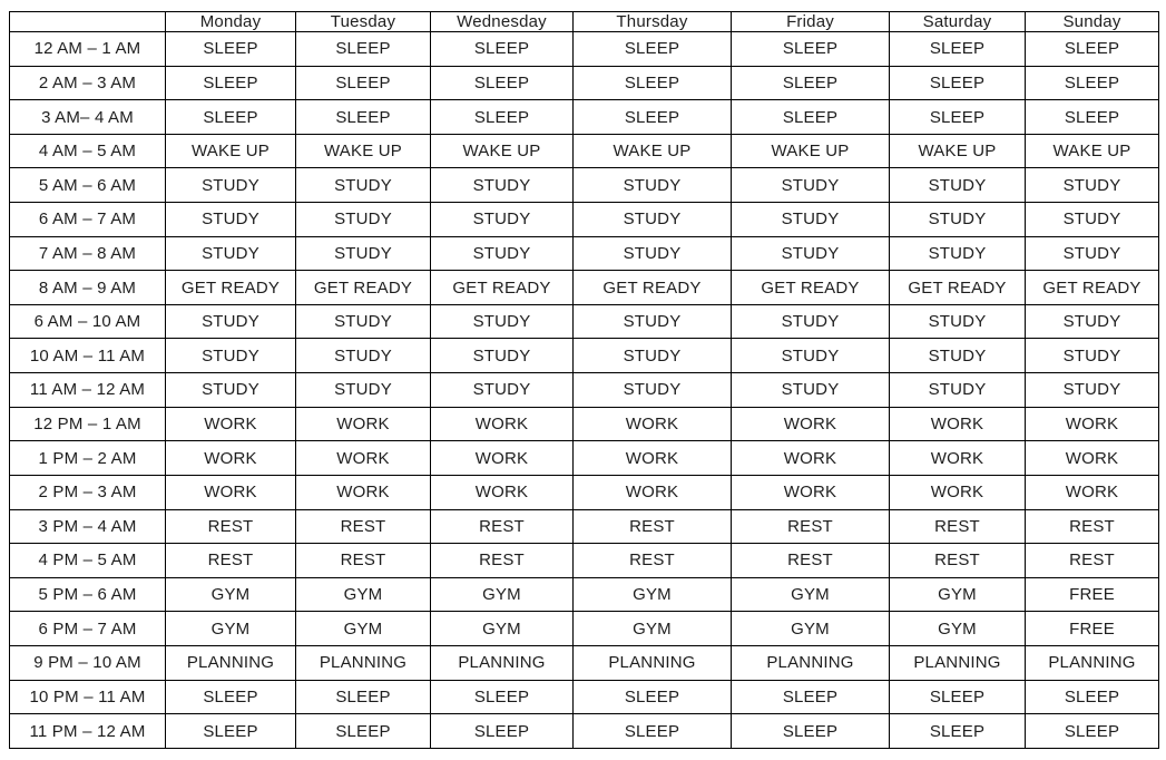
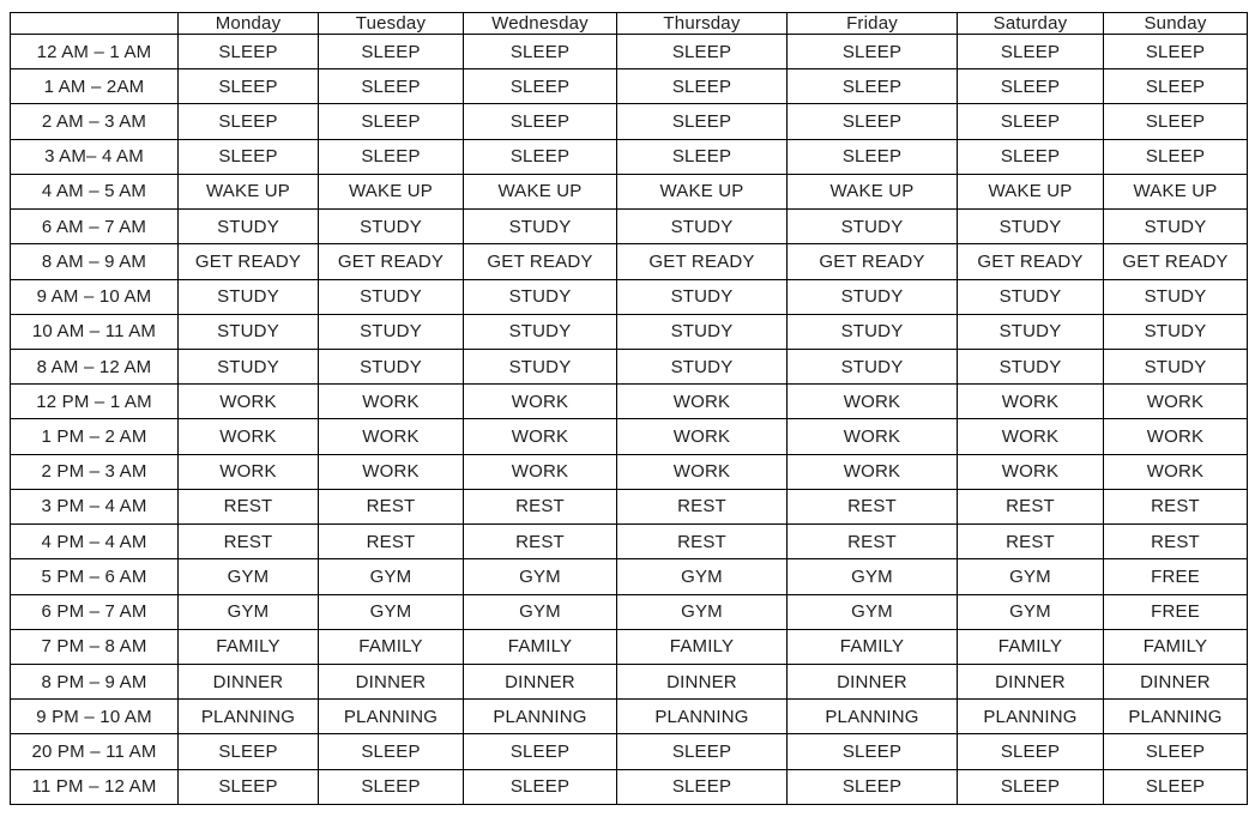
  	Monday	Tuesday	Wednesday	Thursday	Friday	Saturday	Sunday
  12 AM – 1 AM	SLEEP	SLEEP	SLEEP	SLEEP	SLEEP	SLEEP	SLEEP
+ 1 AM – 2AM	SLEEP	SLEEP	SLEEP	SLEEP	SLEEP	SLEEP	SLEEP
  2 AM – 3 AM	SLEEP	SLEEP	SLEEP	SLEEP	SLEEP	SLEEP	SLEEP
  3 AM– 4 AM	SLEEP	SLEEP	SLEEP	SLEEP	SLEEP	SLEEP	SLEEP
  4 AM – 5 AM	WAKE UP	WAKE UP	WAKE UP	WAKE UP	WAKE UP	WAKE UP	WAKE UP
- 5 AM – 6 AM	STUDY	STUDY	STUDY	STUDY	STUDY	STUDY	STUDY
  6 AM – 7 AM	STUDY	STUDY	STUDY	STUDY	STUDY	STUDY	STUDY
- 7 AM – 8 AM	STUDY	STUDY	STUDY	STUDY	STUDY	STUDY	STUDY
  8 AM – 9 AM	GET READY	GET READY	GET READY	GET READY	GET READY	GET READY	GET READY
- 6 AM – 10 AM	STUDY	STUDY	STUDY	STUDY	STUDY	STUDY	STUDY
+ 9 AM – 10 AM	STUDY	STUDY	STUDY	STUDY	STUDY	STUDY	STUDY
  10 AM – 11 AM	STUDY	STUDY	STUDY	STUDY	STUDY	STUDY	STUDY
- 11 AM – 12 AM	STUDY	STUDY	STUDY	STUDY	STUDY	STUDY	STUDY
+ 8 AM – 12 AM	STUDY	STUDY	STUDY	STUDY	STUDY	STUDY	STUDY
  12 PM – 1 AM	WORK	WORK	WORK	WORK	WORK	WORK	WORK
  1 PM – 2 AM	WORK	WORK	WORK	WORK	WORK	WORK	WORK
  2 PM – 3 AM	WORK	WORK	WORK	WORK	WORK	WORK	WORK
  3 PM – 4 AM	REST	REST	REST	REST	REST	REST	REST
- 4 PM – 5 AM	REST	REST	REST	REST	REST	REST	REST
+ 4 PM – 4 AM	REST	REST	REST	REST	REST	REST	REST
  5 PM – 6 AM	GYM	GYM	GYM	GYM	GYM	GYM	FREE
  6 PM – 7 AM	GYM	GYM	GYM	GYM	GYM	GYM	FREE
+ 7 PM – 8 AM	FAMILY	FAMILY	FAMILY	FAMILY	FAMILY	FAMILY	FAMILY
+ 8 PM – 9 AM	DINNER	DINNER	DINNER	DINNER	DINNER	DINNER	DINNER
  9 PM – 10 AM	PLANNING	PLANNING	PLANNING	PLANNING	PLANNING	PLANNING	PLANNING
- 10 PM – 11 AM	SLEEP	SLEEP	SLEEP	SLEEP	SLEEP	SLEEP	SLEEP
+ 20 PM – 11 AM	SLEEP	SLEEP	SLEEP	SLEEP	SLEEP	SLEEP	SLEEP
  11 PM – 12 AM	SLEEP	SLEEP	SLEEP	SLEEP	SLEEP	SLEEP	SLEEP
